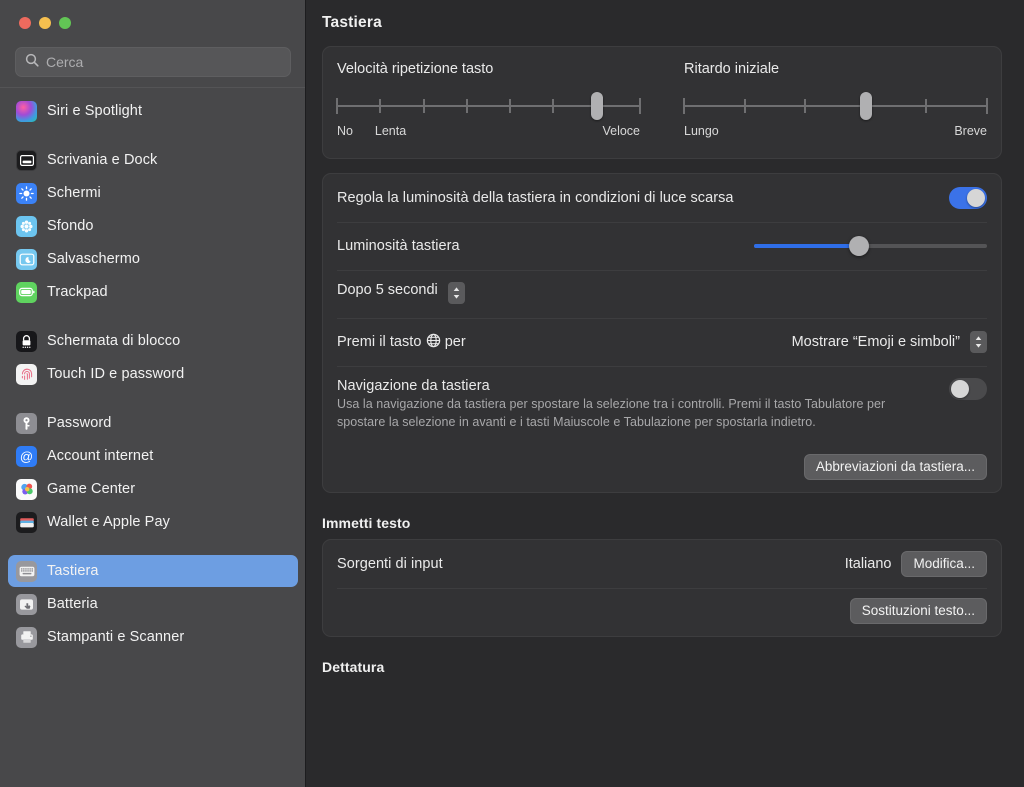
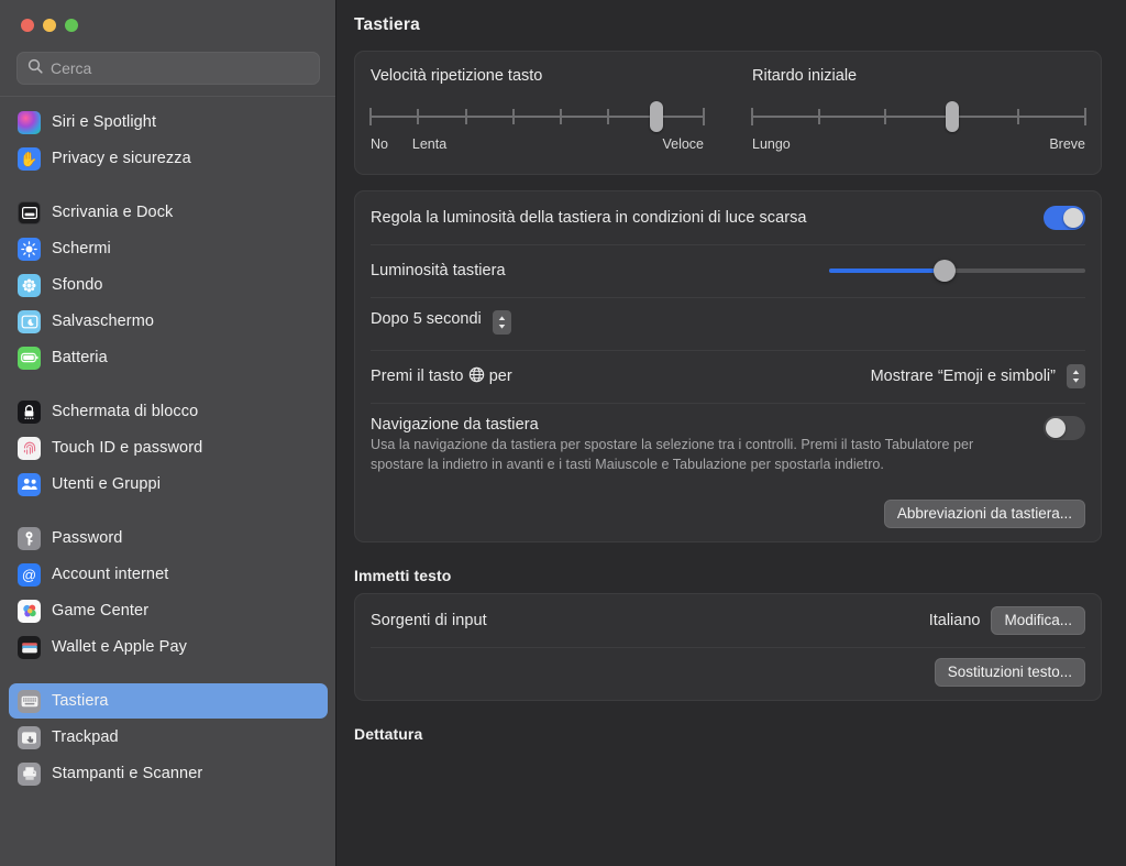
  Cerca
  Siri e Spotlight
+ ✋
+ Privacy e sicurezza
  Scrivania e Dock
  Schermi
  Sfondo
  Salvaschermo
- Trackpad
+ Batteria
  Schermata di blocco
  Touch ID e password
+ Utenti e Gruppi
  Password
  @
  Account internet
  Game Center
  Wallet e Apple Pay
  Tastiera
- Batteria
+ Trackpad
  Stampanti e Scanner
  Tastiera
  Velocità ripetizione tasto
  No
  Lenta
  Veloce
  Ritardo iniziale
  Lungo
  Breve
  Regola la luminosità della tastiera in condizioni di luce scarsa
  Luminosità tastiera
  Dopo 5 secondi
  Premi il tasto per
  Mostrare “Emoji e simboli”
  Navigazione da tastiera
- Usa la navigazione da tastiera per spostare la selezione tra i controlli. Premi il tasto Tabulatore per spostare la selezione in avanti e i tasti Maiuscole e Tabulazione per spostarla indietro.
+ Usa la navigazione da tastiera per spostare la selezione tra i controlli. Premi il tasto Tabulatore per spostare la indietro in avanti e i tasti Maiuscole e Tabulazione per spostarla indietro.
  Abbreviazioni da tastiera...
  Immetti testo
  Sorgenti di input
  Italiano
  Modifica...
  Sostituzioni testo...
  Dettatura
